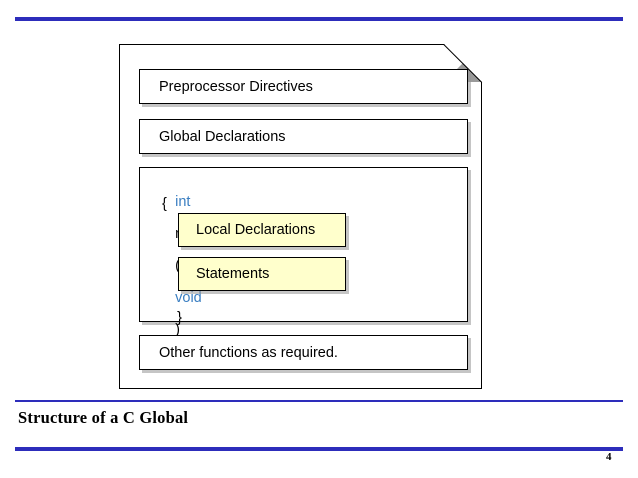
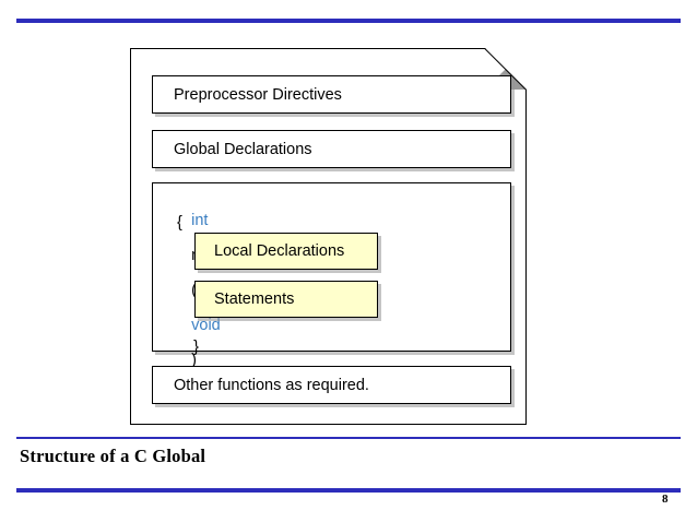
  Preprocessor Directives
  Global Declarations
  {
  Local Declarations
  Statements
  Other functions as required.
  Structure of a C Global
- 4
+ 8
